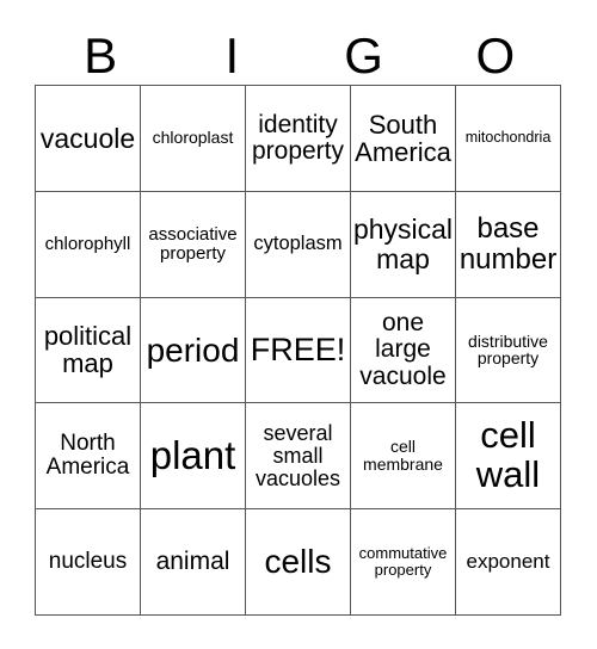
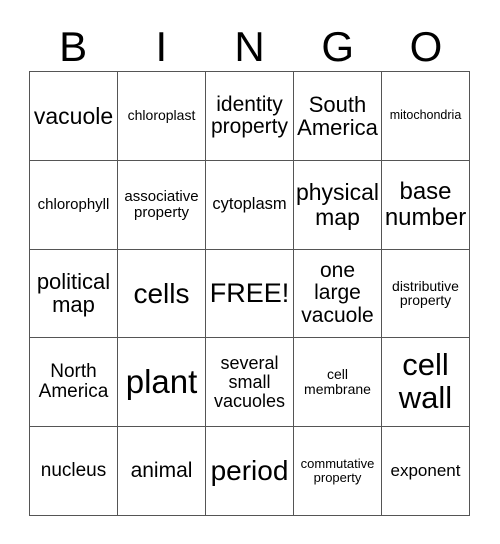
  B
  I
+ N
  G
  O
  vacuole
  chloroplast
  identity
  property
  South
  America
  mitochondria
  chlorophyll
  associative
  property
  cytoplasm
  physical
  map
  base
  number
  political
  map
- period
+ cells
  FREE!
  one
  large
  vacuole
  distributive
  property
  North
  America
  plant
  several
  small
  vacuoles
  cell
  membrane
  cell
  wall
  nucleus
  animal
- cells
+ period
  commutative
  property
  exponent
